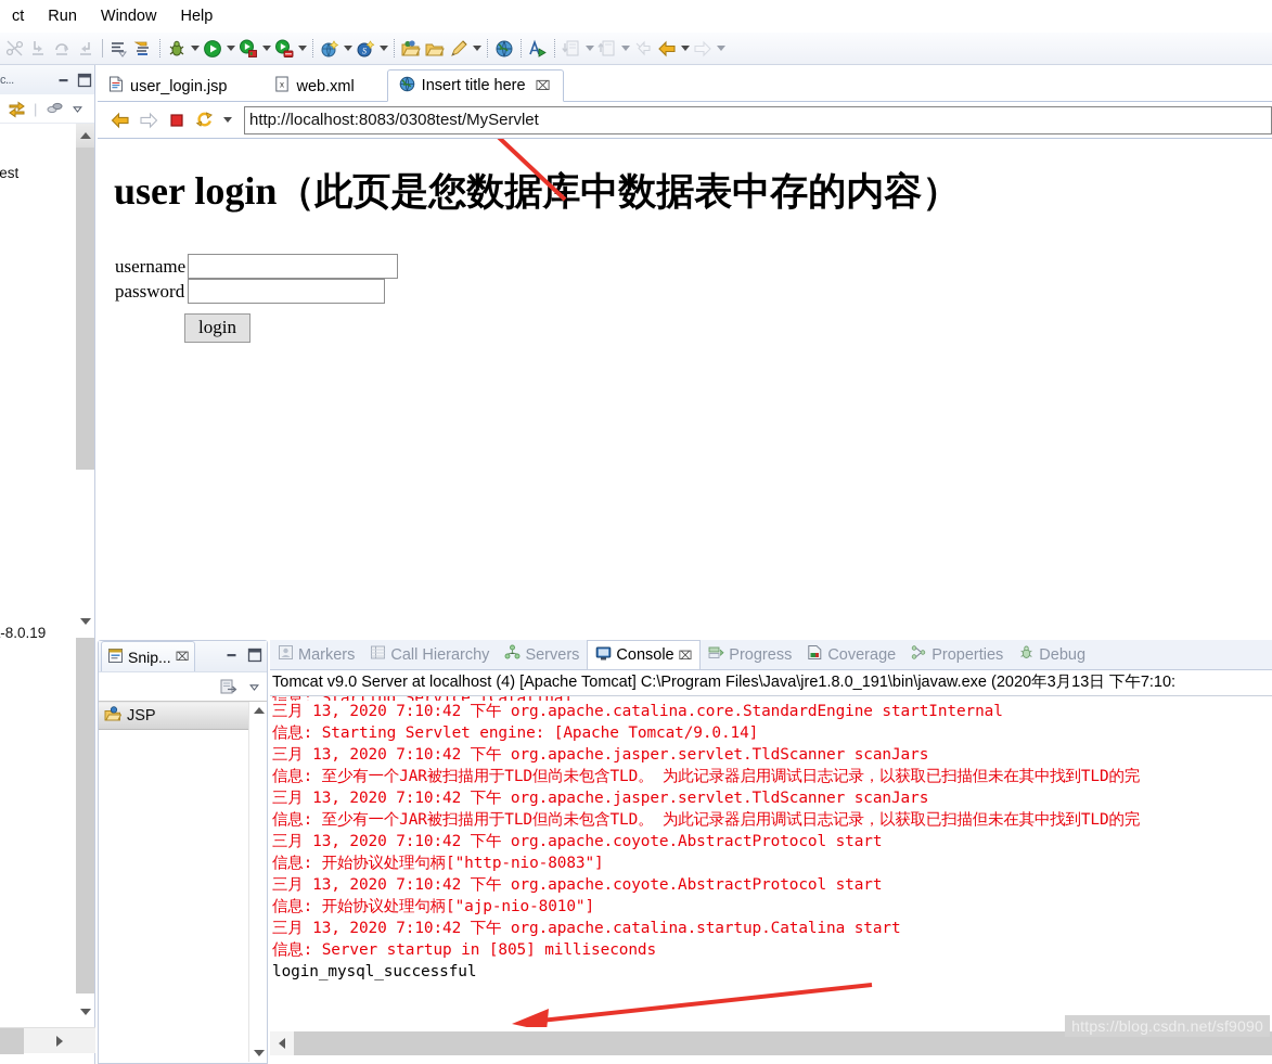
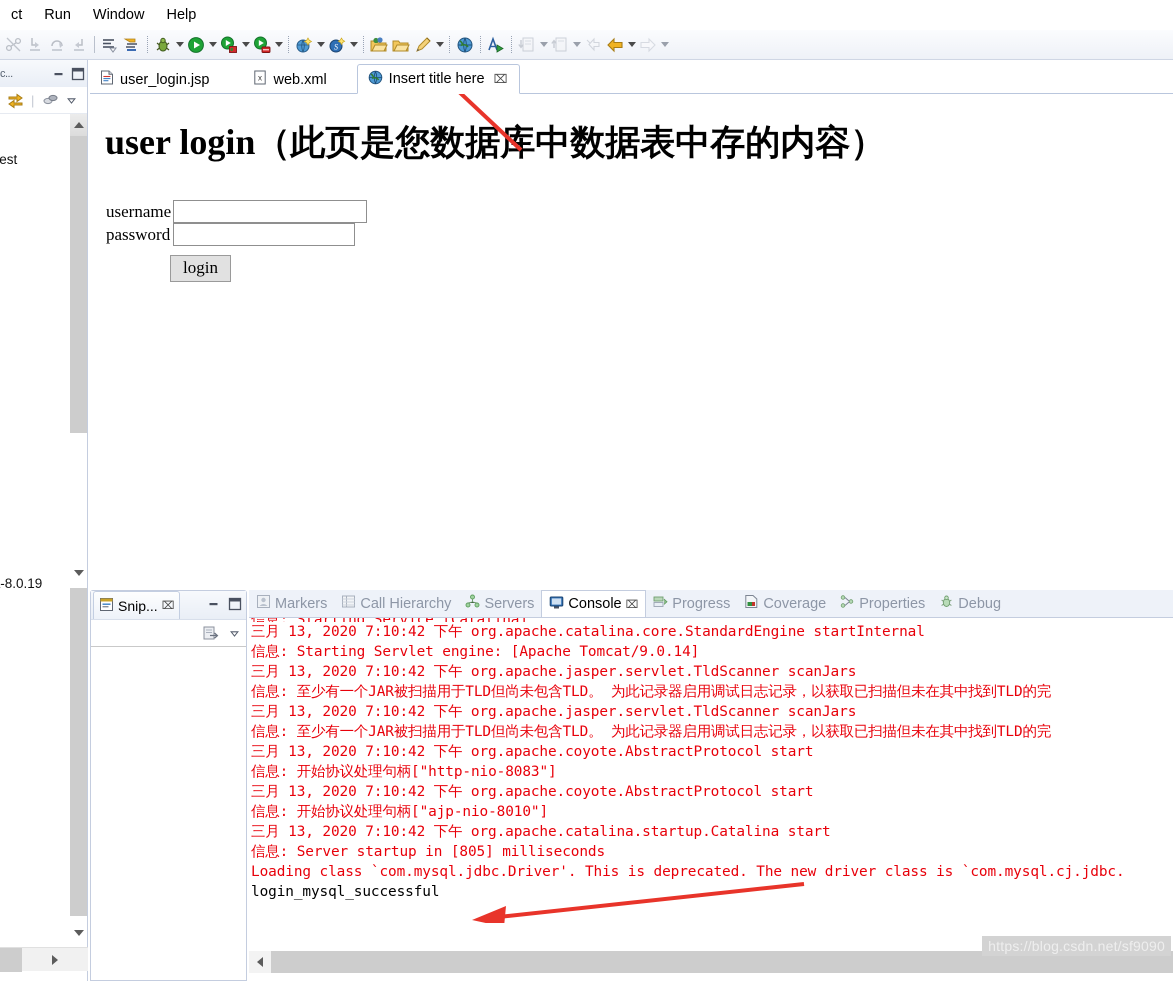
  ct
  Run
  Window
  Help
  S
  c...
  |
  -8.0.19
  user_login.jsp
  x
  web.xml
  Insert title here
  ⌧
- http://localhost:8083/0308test/MyServlet
  user login（此页是您数据库中数据表中存的内容）
  username
  password
  login
  Snip...
  ⌧
- JSP
  Markers
  Call Hierarchy
  Servers
  Console
  ⌧
  Progress
  Coverage
  Properties
  Debug
- Tomcat v9.0 Server at localhost (4) [Apache Tomcat] C:\Program Files\Java\jre1.8.0_191\bin\javaw.exe (2020年3月13日 下午7:10:
  信息: Starting Service [Catalina]
  三月 13, 2020 7:10:42 下午 org.apache.catalina.core.StandardEngine startInternal
  信息: Starting Servlet engine: [Apache Tomcat/9.0.14]
  三月 13, 2020 7:10:42 下午 org.apache.jasper.servlet.TldScanner scanJars
  信息: 至少有一个JAR被扫描用于TLD但尚未包含TLD。 为此记录器启用调试日志记录，以获取已扫描但未在其中找到TLD的完
  三月 13, 2020 7:10:42 下午 org.apache.jasper.servlet.TldScanner scanJars
  信息: 至少有一个JAR被扫描用于TLD但尚未包含TLD。 为此记录器启用调试日志记录，以获取已扫描但未在其中找到TLD的完
  三月 13, 2020 7:10:42 下午 org.apache.coyote.AbstractProtocol start
  信息: 开始协议处理句柄["http-nio-8083"]
  三月 13, 2020 7:10:42 下午 org.apache.coyote.AbstractProtocol start
  信息: 开始协议处理句柄["ajp-nio-8010"]
  三月 13, 2020 7:10:42 下午 org.apache.catalina.startup.Catalina start
  信息: Server startup in [805] milliseconds
+ Loading class `com.mysql.jdbc.Driver'. This is deprecated. The new driver class is `com.mysql.cj.jdbc.
  login_mysql_successful
  https://blog.csdn.net/sf9090
